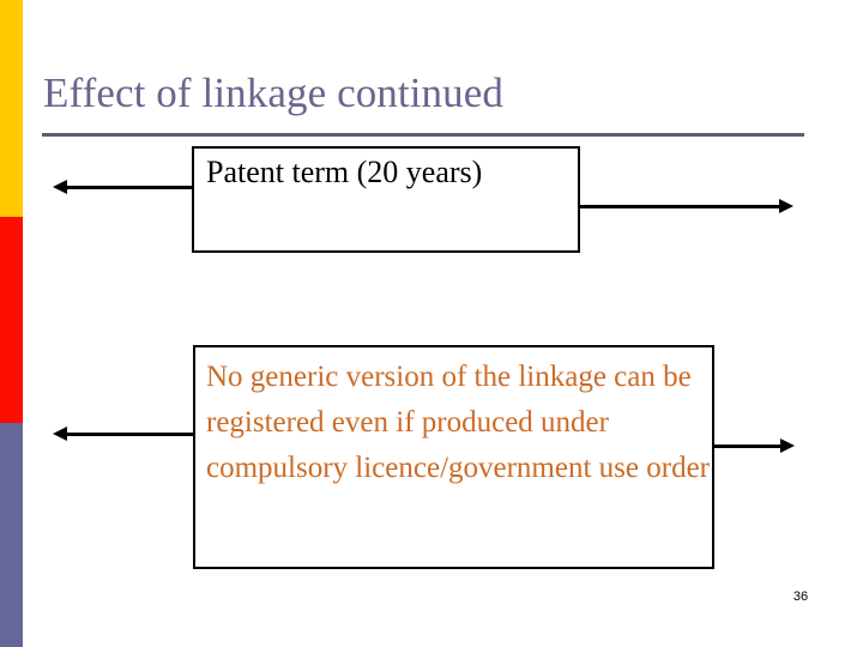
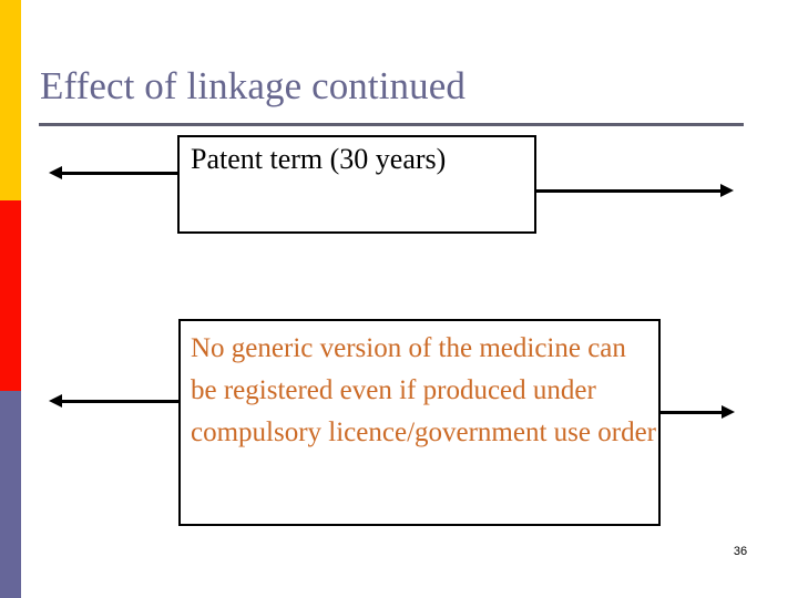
  Effect of linkage continued
- Patent term (20 years)
+ Patent term (30 years)
- No generic version of the linkage can be registered even if produced under compulsory licence/government use order
+ No generic version of the medicine can be registered even if produced under compulsory licence/government use order
  36
